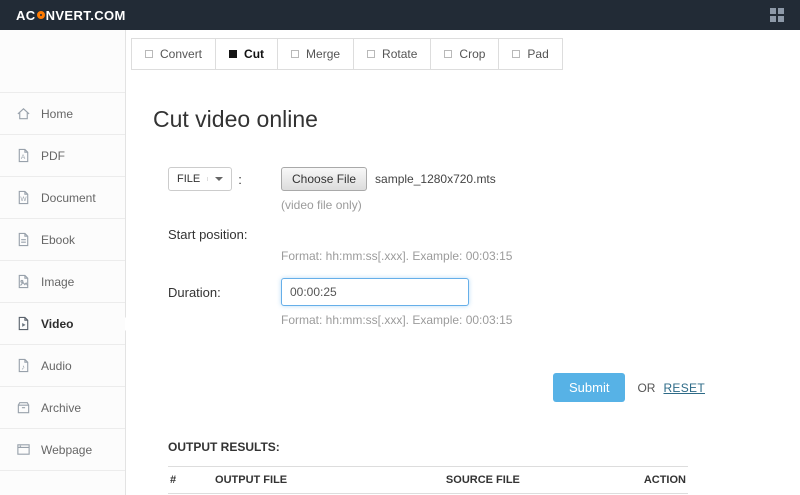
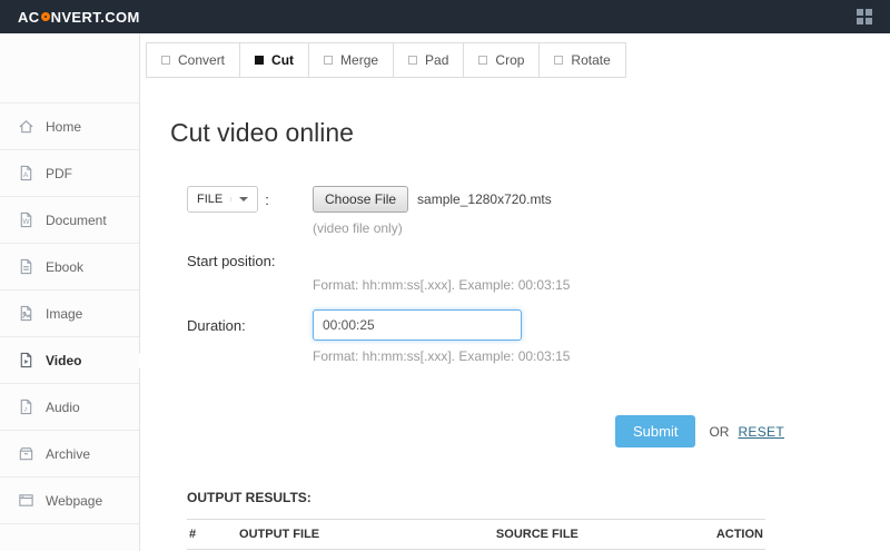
  AC
  NVERT.COM
  Home
  PDF
  Document
  Ebook
  Image
  Video
  ♪
  Audio
  Archive
  Webpage
  Convert
  Cut
  Merge
- Rotate
+ Pad
  Crop
- Pad
+ Rotate
  Cut video online
  FILE
  :
  Choose File
  sample_1280x720.mts
  (video file only)
  Start position:
  Format: hh:mm:ss[.xxx]. Example: 00:03:15
  Duration:
  00:00:25
  Format: hh:mm:ss[.xxx]. Example: 00:03:15
  Submit
  OR
  RESET
  OUTPUT RESULTS:
  #	OUTPUT FILE	SOURCE FILE	ACTION
